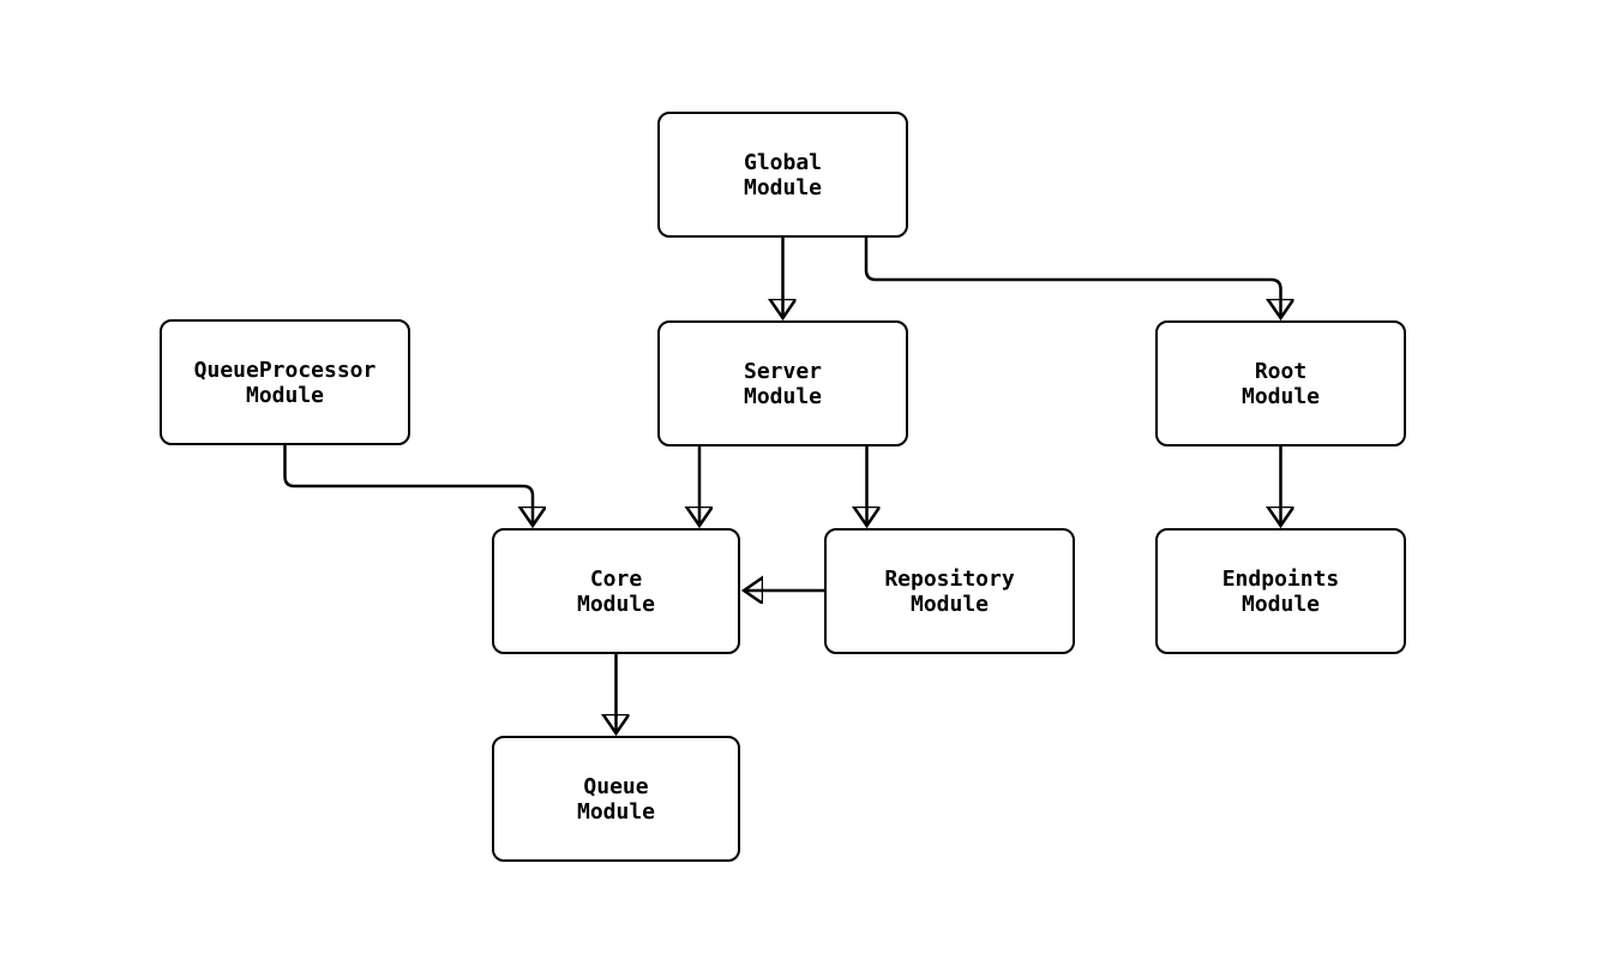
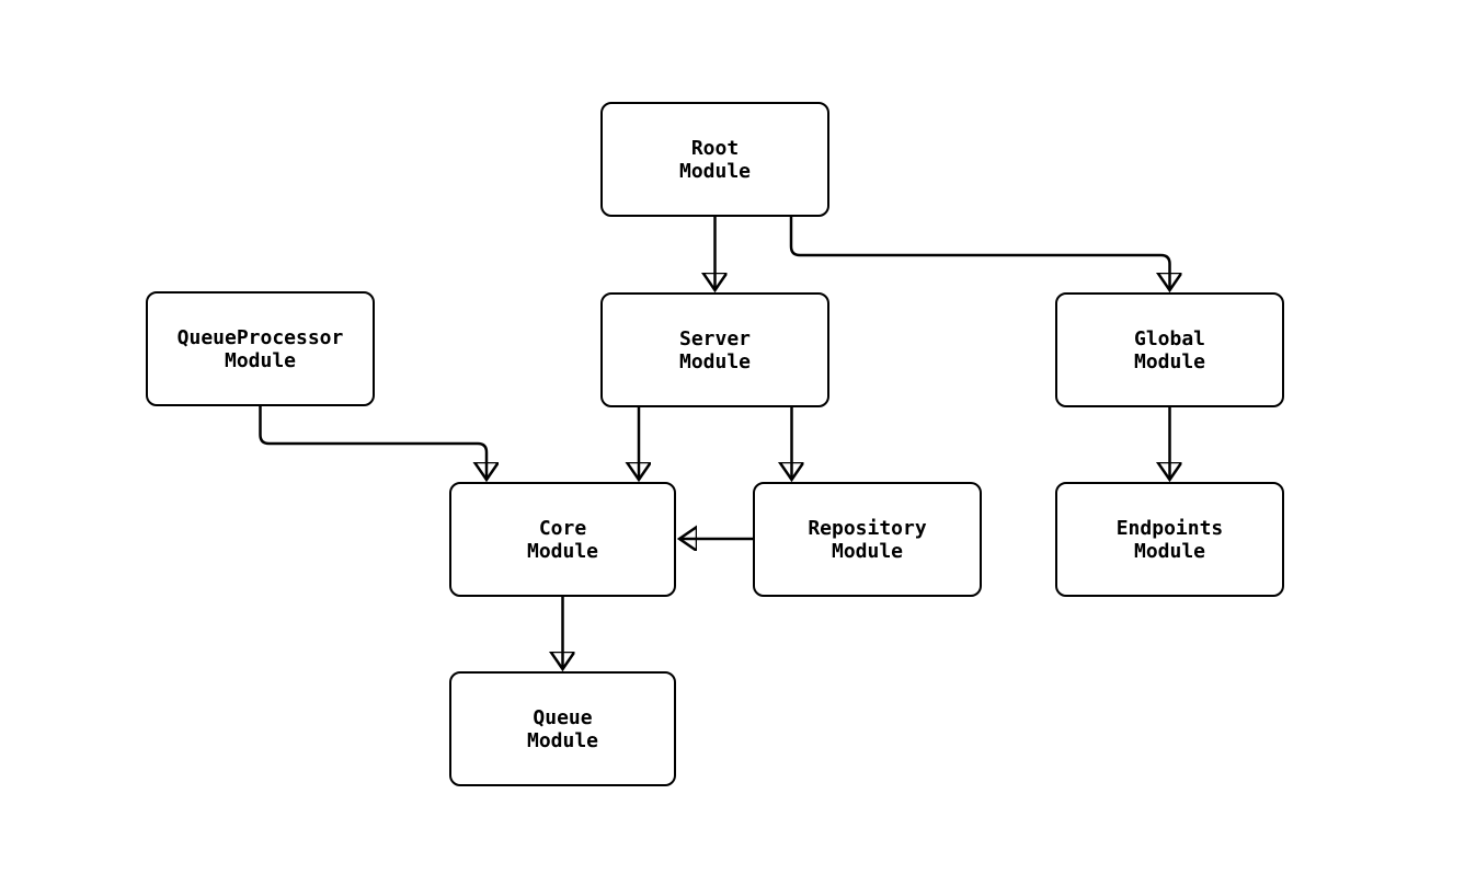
- Global
+ Root
  Module
  QueueProcessor
  Module
  Server
  Module
- Root
+ Global
  Module
  Core
  Module
  Repository
  Module
  Endpoints
  Module
  Queue
  Module
